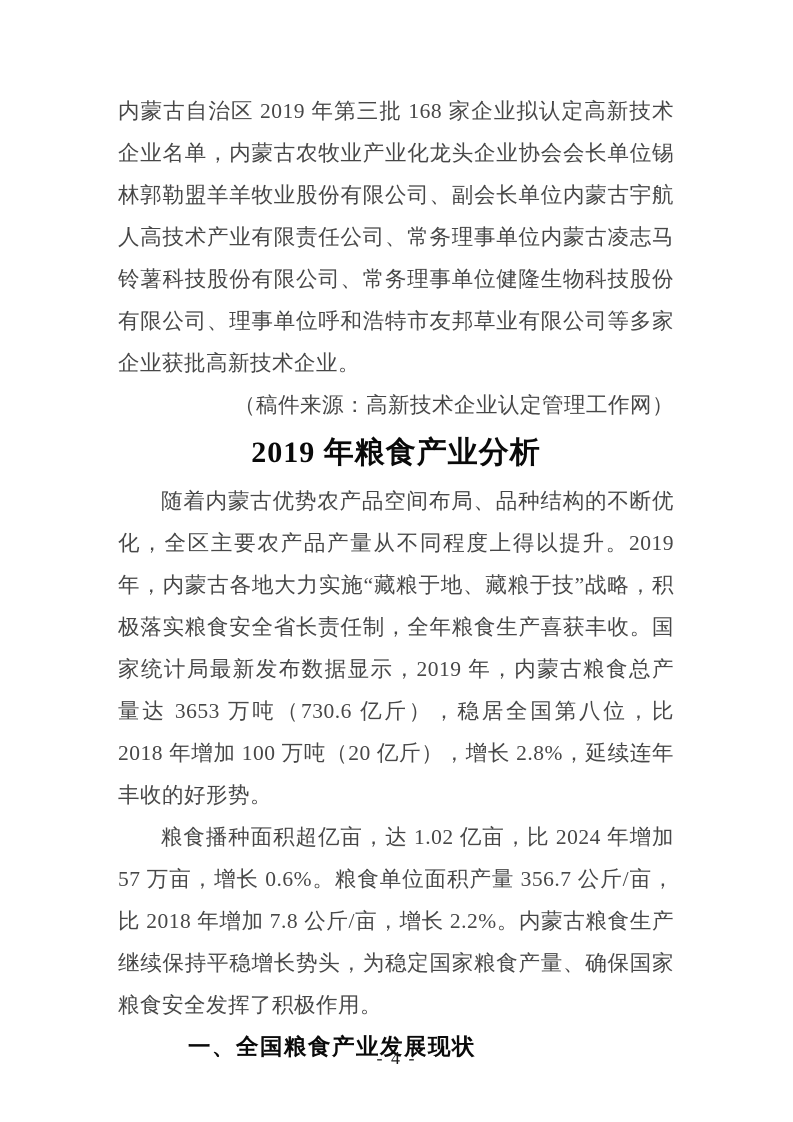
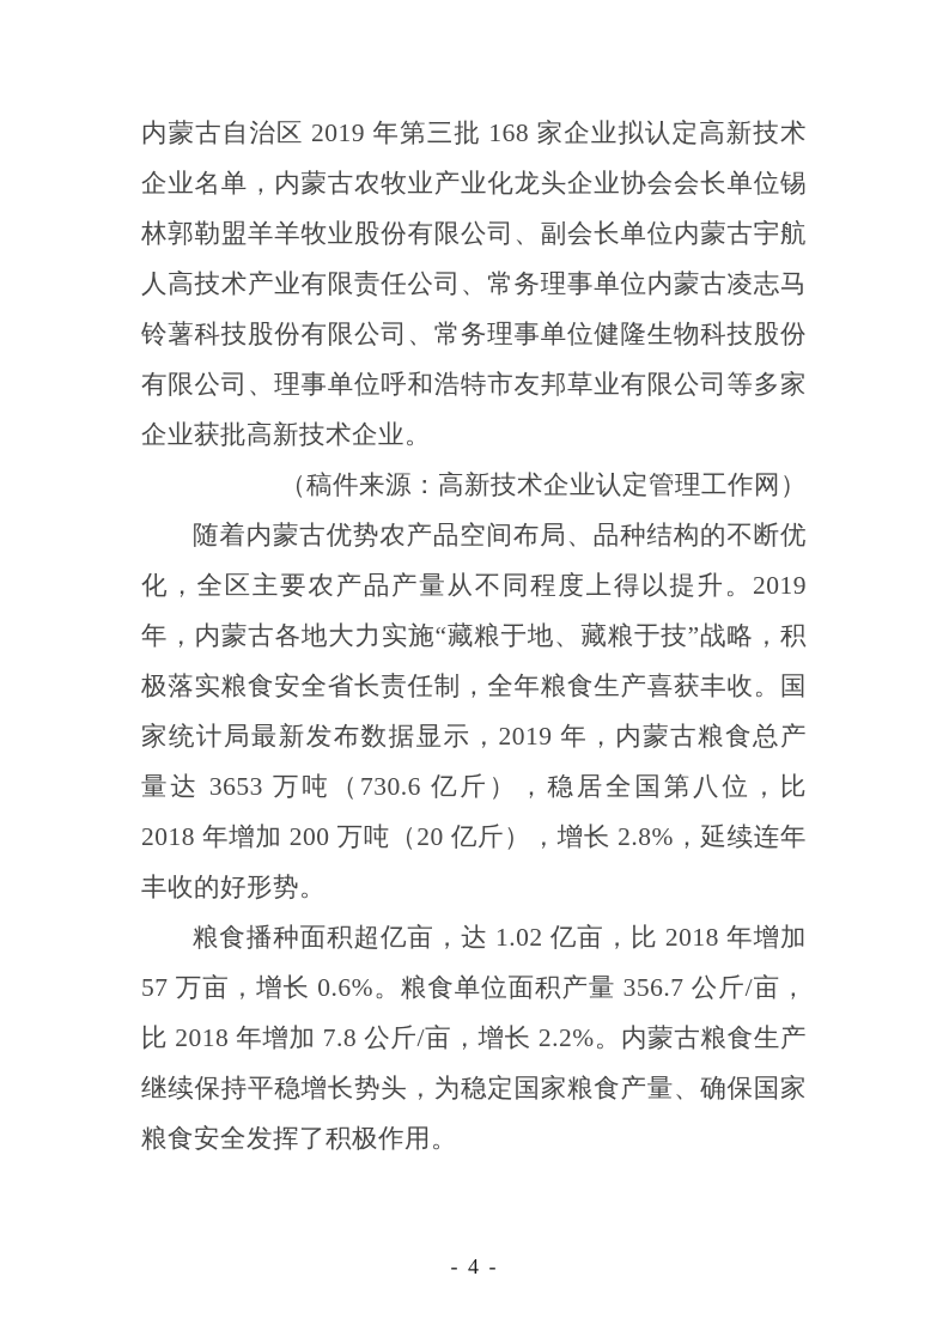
  内蒙古自治区 2019 年第三批 168 家企业拟认定高新技术企业名单，内蒙古农牧业产业化龙头企业协会会长单位锡林郭勒盟羊羊牧业股份有限公司、副会长单位内蒙古宇航人高技术产业有限责任公司、常务理事单位内蒙古凌志马铃薯科技股份有限公司、常务理事单位健隆生物科技股份有限公司、理事单位呼和浩特市友邦草业有限公司等多家企业获批高新技术企业。
  （稿件来源：高新技术企业认定管理工作网）
- 2019 年粮食产业分析
- 随着内蒙古优势农产品空间布局、品种结构的不断优化，全区主要农产品产量从不同程度上得以提升。2019 年，内蒙古各地大力实施“藏粮于地、藏粮于技”战略，积极落实粮食安全省长责任制，全年粮食生产喜获丰收。国家统计局最新发布数据显示，2019 年，内蒙古粮食总产量达 3653 万吨（730.6 亿斤），稳居全国第八位，比 2018 年增加 100 万吨（20 亿斤），增长 2.8%，延续连年丰收的好形势。
+ 随着内蒙古优势农产品空间布局、品种结构的不断优化，全区主要农产品产量从不同程度上得以提升。2019 年，内蒙古各地大力实施“藏粮于地、藏粮于技”战略，积极落实粮食安全省长责任制，全年粮食生产喜获丰收。国家统计局最新发布数据显示，2019 年，内蒙古粮食总产量达 3653 万吨（730.6 亿斤），稳居全国第八位，比 2018 年增加 200 万吨（20 亿斤），增长 2.8%，延续连年丰收的好形势。
- 粮食播种面积超亿亩，达 1.02 亿亩，比 2024 年增加 57 万亩，增长 0.6%。粮食单位面积产量 356.7 公斤/亩，比 2018 年增加 7.8 公斤/亩，增长 2.2%。内蒙古粮食生产继续保持平稳增长势头，为稳定国家粮食产量、确保国家粮食安全发挥了积极作用。
+ 粮食播种面积超亿亩，达 1.02 亿亩，比 2018 年增加 57 万亩，增长 0.6%。粮食单位面积产量 356.7 公斤/亩，比 2018 年增加 7.8 公斤/亩，增长 2.2%。内蒙古粮食生产继续保持平稳增长势头，为稳定国家粮食产量、确保国家粮食安全发挥了积极作用。
- 一、全国粮食产业发展现状
  - 4 -
